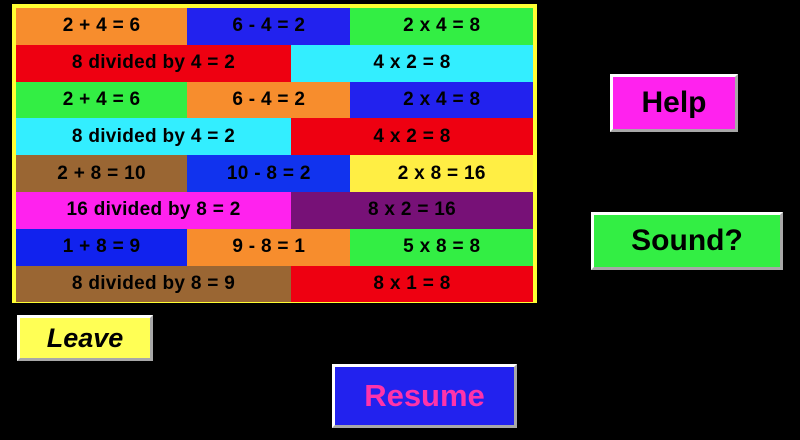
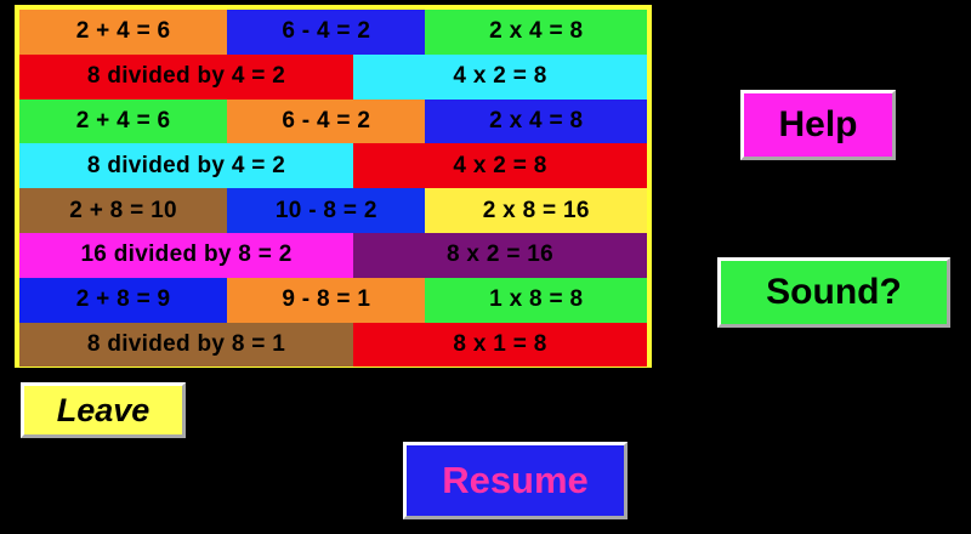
  2 + 4 = 6
  6 - 4 = 2
  2 x 4 = 8
  8 divided by 4 = 2
  4 x 2 = 8
  2 + 4 = 6
  6 - 4 = 2
  2 x 4 = 8
  8 divided by 4 = 2
  4 x 2 = 8
  2 + 8 = 10
  10 - 8 = 2
  2 x 8 = 16
  16 divided by 8 = 2
  8 x 2 = 16
- 1 + 8 = 9
+ 2 + 8 = 9
  9 - 8 = 1
- 5 x 8 = 8
+ 1 x 8 = 8
- 8 divided by 8 = 9
+ 8 divided by 8 = 1
  8 x 1 = 8
  Help
  Sound?
  Leave
  Resume
